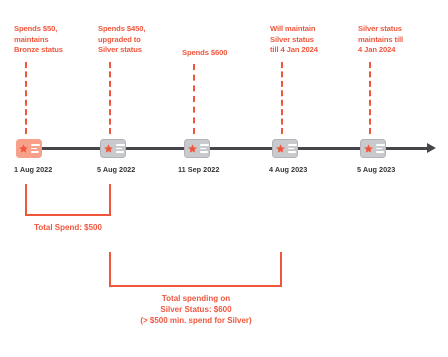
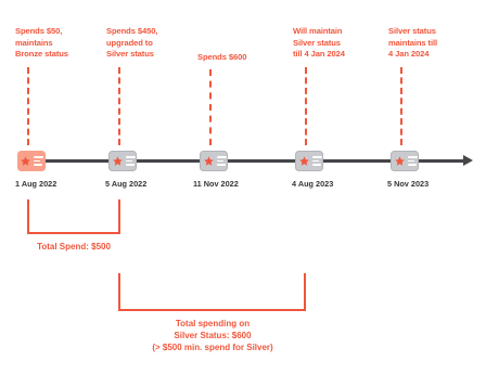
  Spends $50,
  maintains
  Bronze status
  Spends $450,
  upgraded to
  Silver status
  Spends $600
  Will maintain
  Silver status
  till 4 Jan 2024
  Silver status
  maintains till
  4 Jan 2024
  1 Aug 2022
  5 Aug 2022
- 11 Sep 2022
+ 11 Nov 2022
  4 Aug 2023
- 5 Aug 2023
+ 5 Nov 2023
  Total Spend: $500
  Total spending on
  Silver Status: $600
  (> $500 min. spend for Silver)
